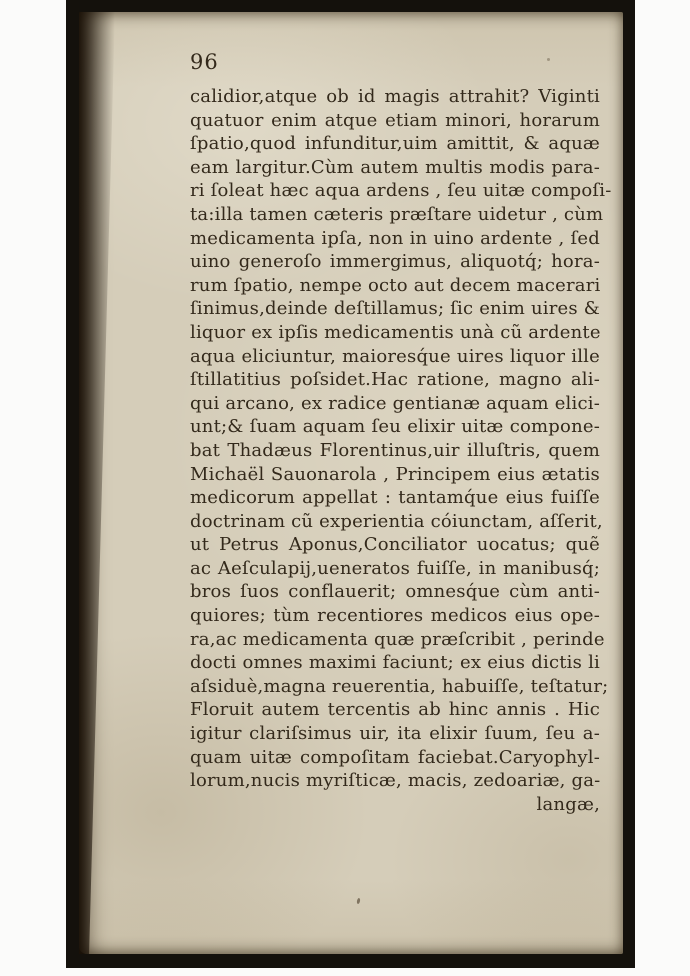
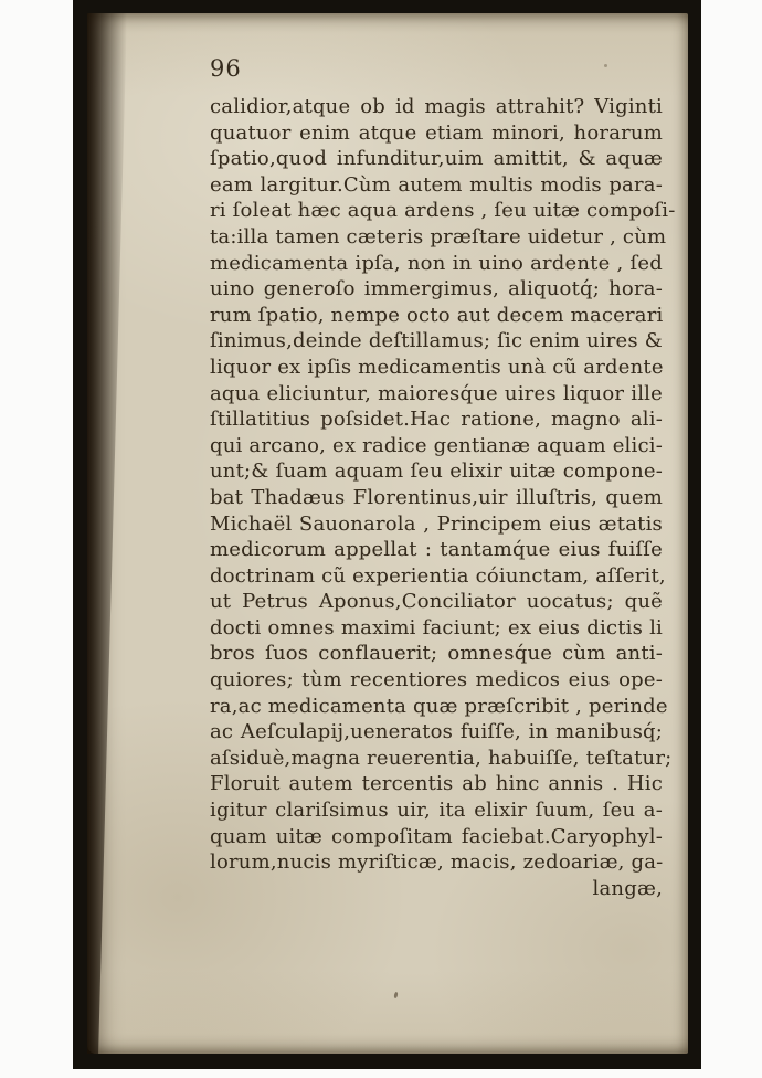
  96
  calidior,atque ob id magis attrahit? Viginti
  quatuor enim atque etiam minori, horarum
  ſpatio,quod infunditur,uim amittit, & aquæ
  eam largitur.Cùm autem multis modis para-
  ri ſoleat hæc aqua ardens , ſeu uitæ compoſi-
  ta:illa tamen cæteris præſtare uidetur , cùm
  medicamenta ipſa, non in uino ardente , ſed
  uino generoſo immergimus, aliquotq́; hora-
  rum ſpatio, nempe octo aut decem macerari
  ſinimus,deinde deſtillamus; ſic enim uires &
  liquor ex ipſis medicamentis unà cũ ardente
  aqua eliciuntur, maioresq́ue uires liquor ille
  ſtillatitius poſsidet.Hac ratione, magno ali-
  qui arcano, ex radice gentianæ aquam elici-
  unt;& ſuam aquam ſeu elixir uitæ compone-
  bat Thadæus Florentinus,uir illuſtris, quem
  Michaël Sauonarola , Principem eius ætatis
  medicorum appellat : tantamq́ue eius fuiſſe
  doctrinam cũ experientia cóiunctam, aſſerit,
  ut Petrus Aponus,Conciliator uocatus; quẽ
- ac Aeſculapij,ueneratos fuiſſe, in manibusq́;
+ docti omnes maximi faciunt; ex eius dictis li
  bros ſuos conflauerit; omnesq́ue cùm anti-
  quiores; tùm recentiores medicos eius ope-
  ra,ac medicamenta quæ præſcribit , perinde
- docti omnes maximi faciunt; ex eius dictis li
+ ac Aeſculapij,ueneratos fuiſſe, in manibusq́;
  aſsiduè,magna reuerentia, habuiſſe, teſtatur;
  Floruit autem tercentis ab hinc annis . Hic
  igitur clariſsimus uir, ita elixir ſuum, ſeu a-
  quam uitæ compoſitam faciebat.Caryophyl-
  lorum,nucis myriſticæ, macis, zedoariæ, ga-
  langæ,
